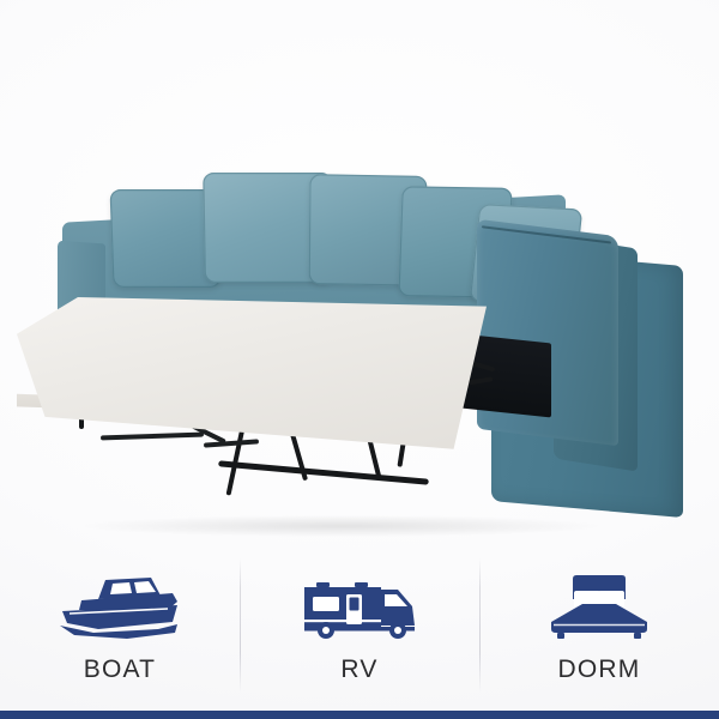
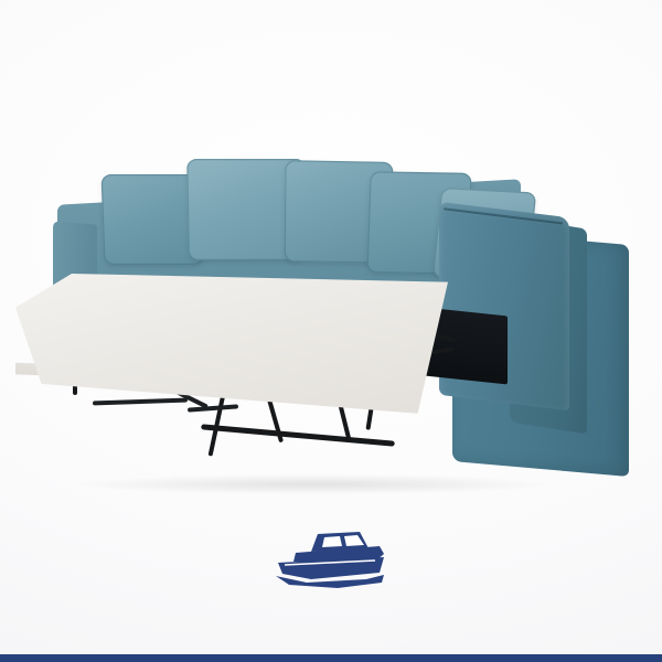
- BOAT
- RV
- DORM
